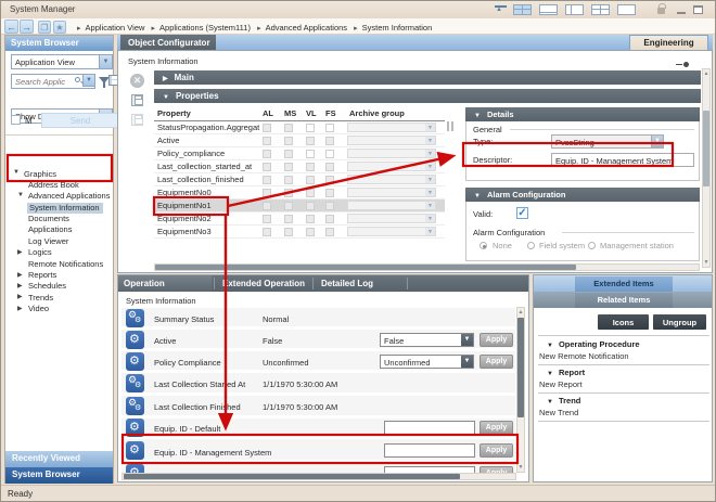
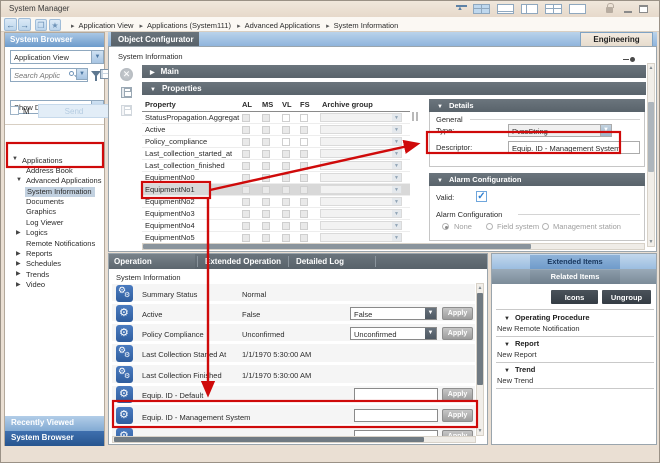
  System Manager
  ←
  →
  ❐
  ★
  Application View Applications (System111) Advanced Applications System Information
  System Browser
  Application View
  Search Applic
  M
  Send
- Graphics
+ Applications
  Address Book
  Advanced Applications
  System Information
  Documents
- Applications
+ Graphics
  Log Viewer
  Logics
  Remote Notifications
  Reports
  Schedules
  Trends
  Video
  Recently Viewed
  System Browser
  Object Configurator
  Engineering
  System Information
  ✕
  Main
  Properties
  Property
  AL
  MS
  VL
  FS
  Archive group
  StatusPropagation.Aggregat
  Active
  Policy_compliance
  Last_collection_started_at
  Last_collection_finished
  EquipmentNo0
  EquipmentNo1
  EquipmentNo2
  EquipmentNo3
+ EquipmentNo4
+ EquipmentNo5
  Details
  General
  Type:
  Descriptor:
  Equip. ID - Management System
  Alarm Configuration
  Valid:
  ✓
  Alarm Configuration
  None
  Field system
  Management station
  Operation
  xtended Operation
  Detailed Log
  System Information
  ⚙
  Summary Status
  Normal
  ⚙
  Active
  False
  False
  ⚙
  Policy Compliance
  Unconfirmed
  Unconfirmed
  ⚙
  Last Collection Stared At
  1/1/1970 5:30:00 AM
  ⚙
  Last Collection Finihed
  1/1/1970 5:30:00 AM
  ⚙
  Equip. ID - Default
  ⚙
  Equip. ID - Management System
  Extended Items
  Related Items
  Icons
  Ungroup
  Operating Procedure
  New Remote Notification
  Report
  New Report
  Trend
  New Trend
- Ready
